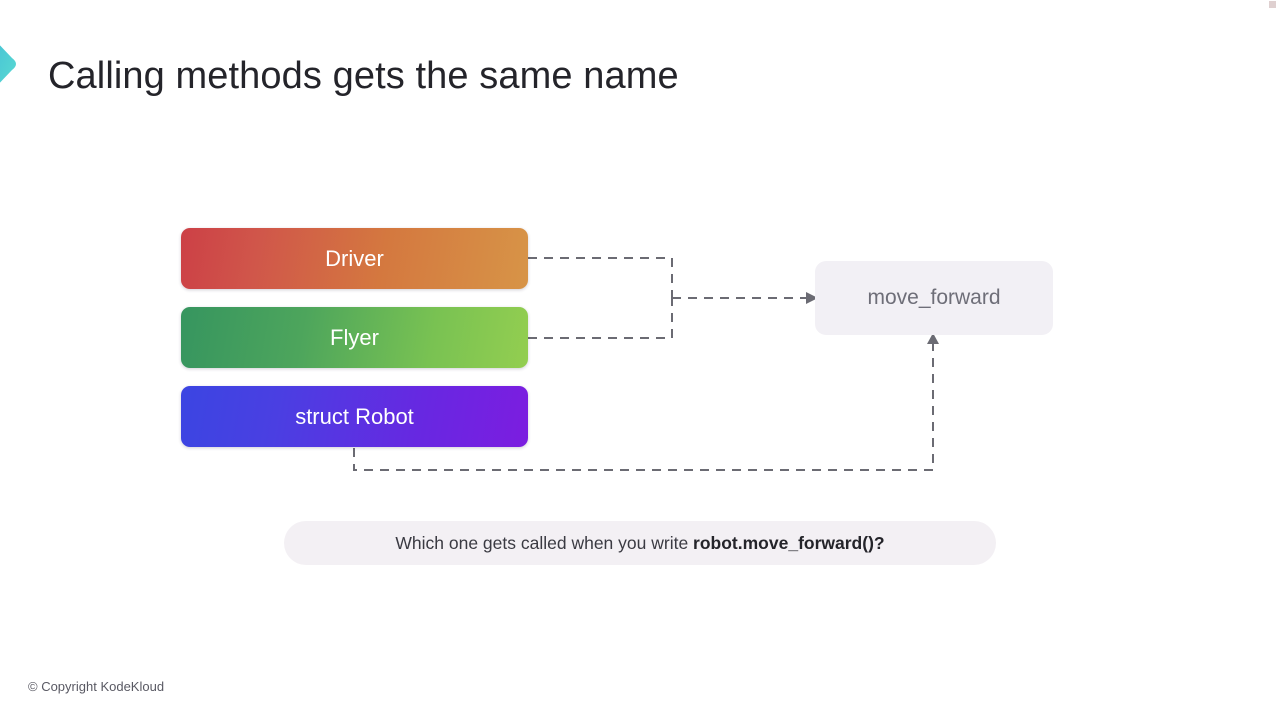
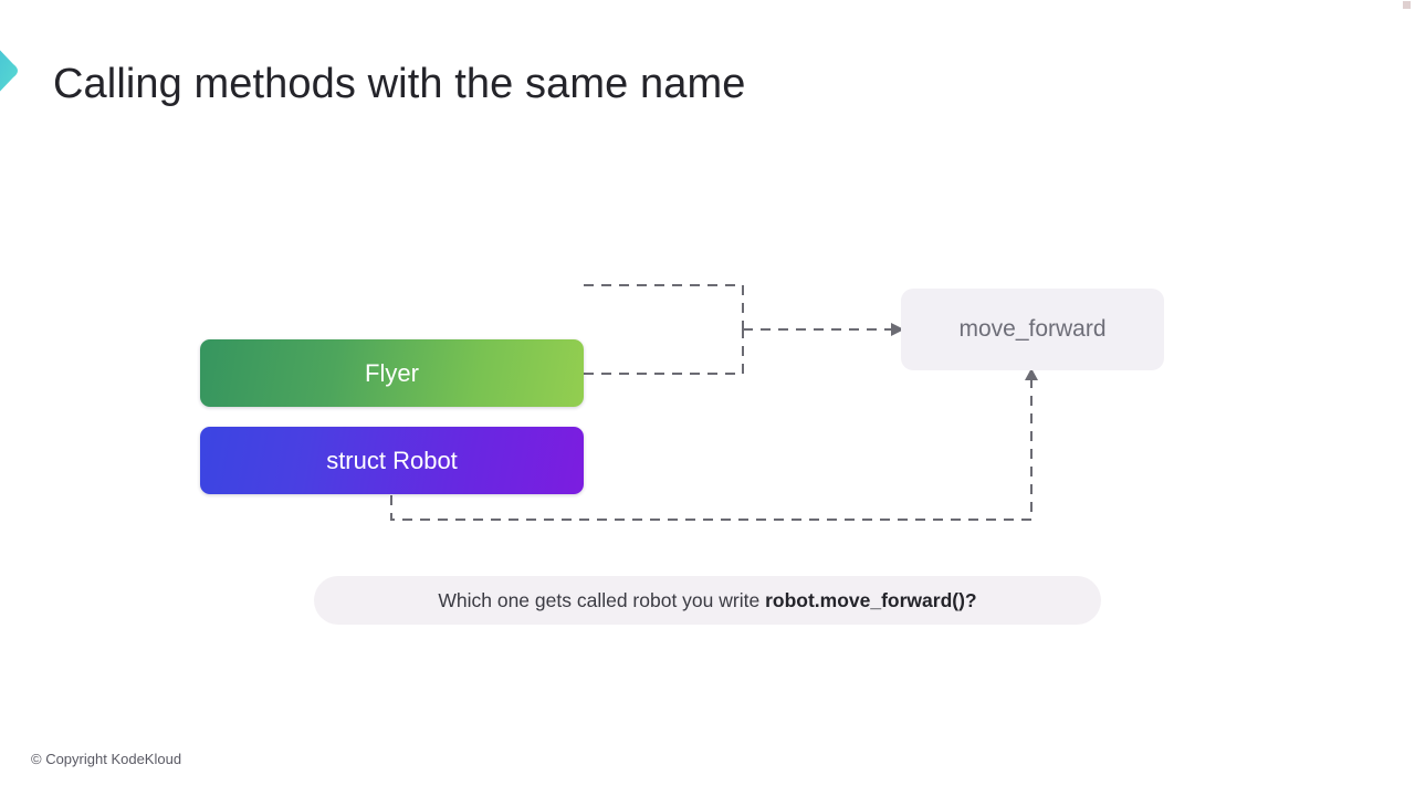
- Calling methods gets the same name
+ Calling methods with the same name
- Driver
  Flyer
  struct Robot
  move_forward
- Which one gets called when you write robot.move_forward()?
+ Which one gets called robot you write robot.move_forward()?
  © Copyright KodeKloud
